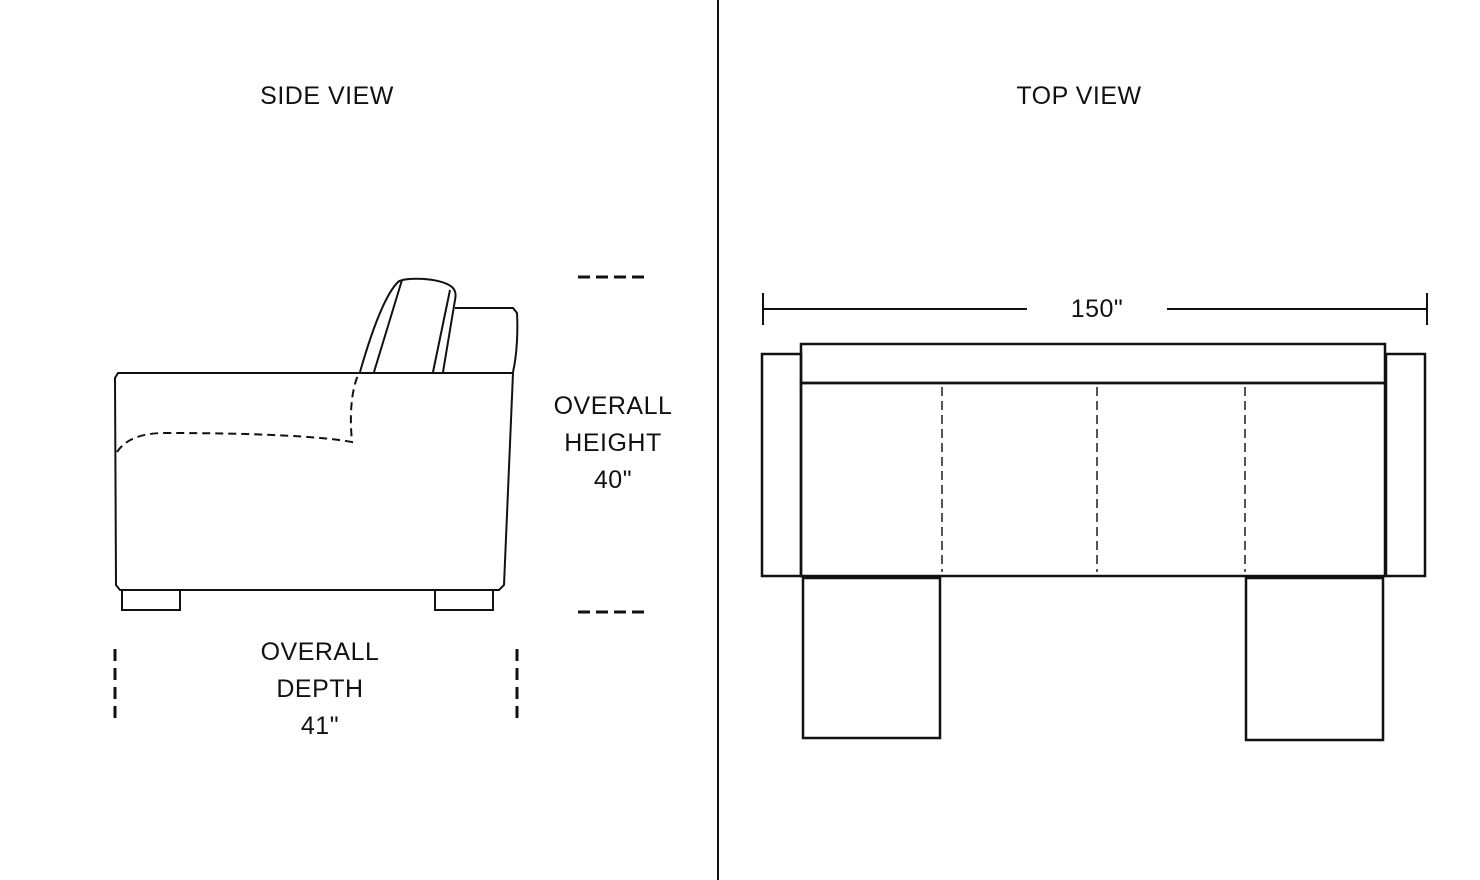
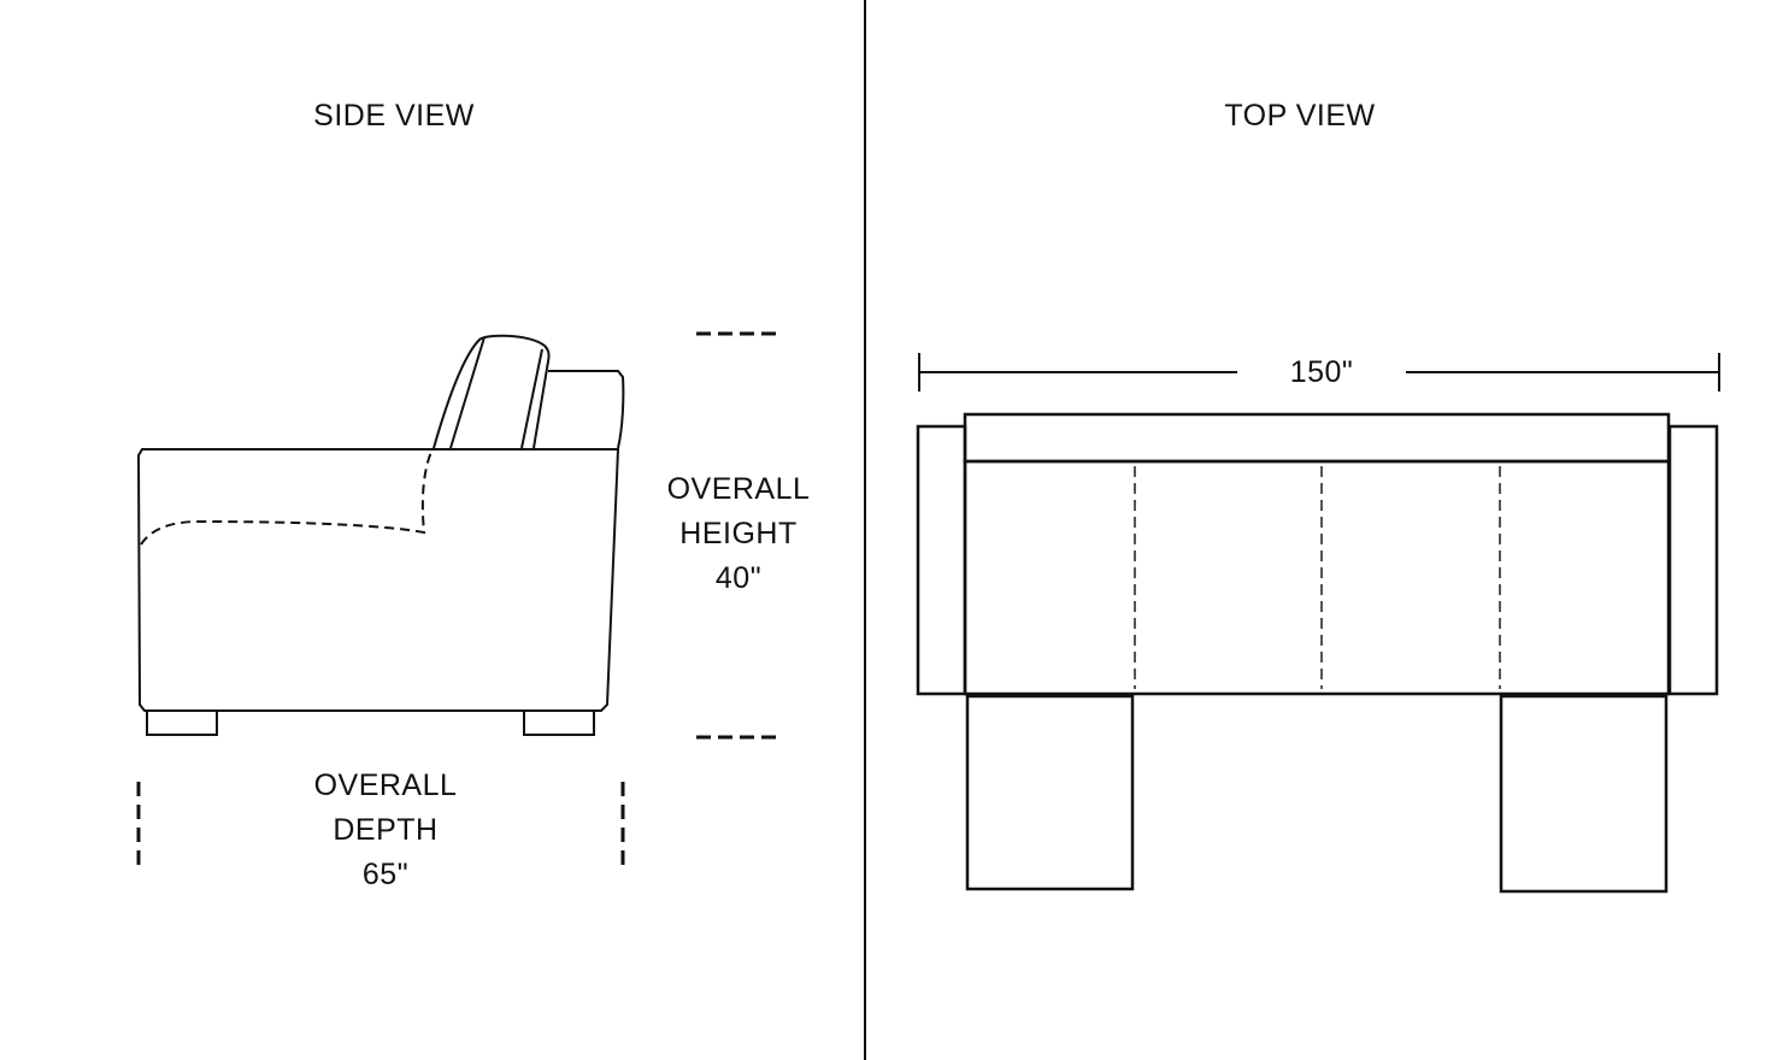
  SIDE VIEW
  TOP VIEW
  OVERALL
  HEIGHT
  40"
  OVERALL
  DEPTH
- 41"
+ 65"
  150"
